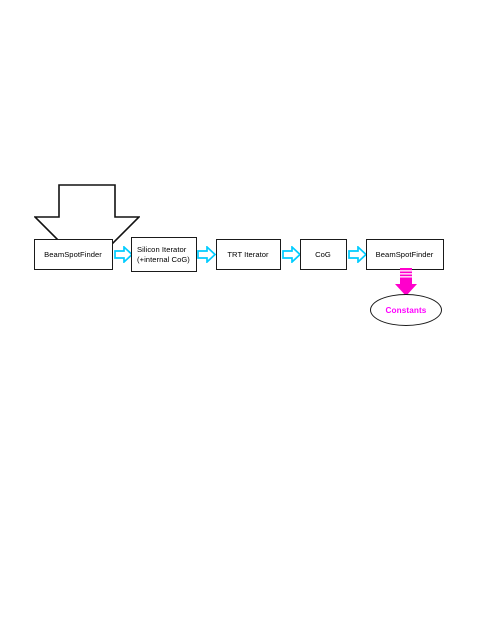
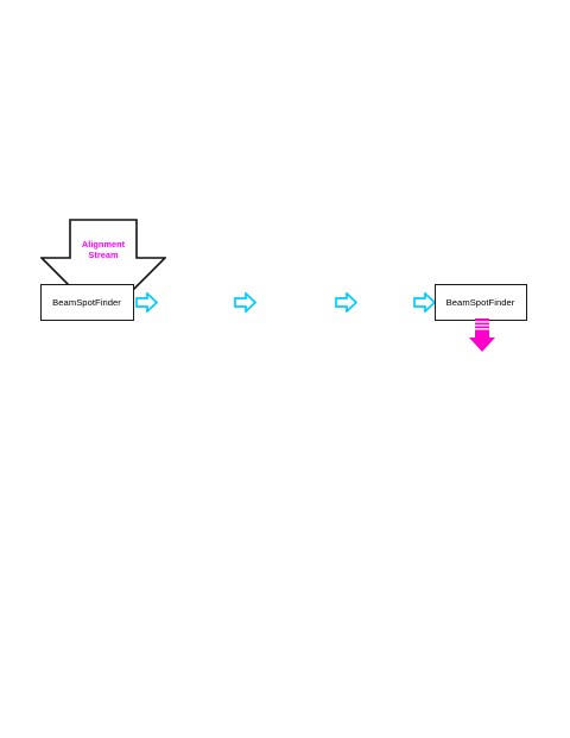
+ Alignment
+ Stream
  BeamSpotFinder
- Silicon Iterator
- (+internal CoG)
- TRT Iterator
- CoG
  BeamSpotFinder
- Constants
